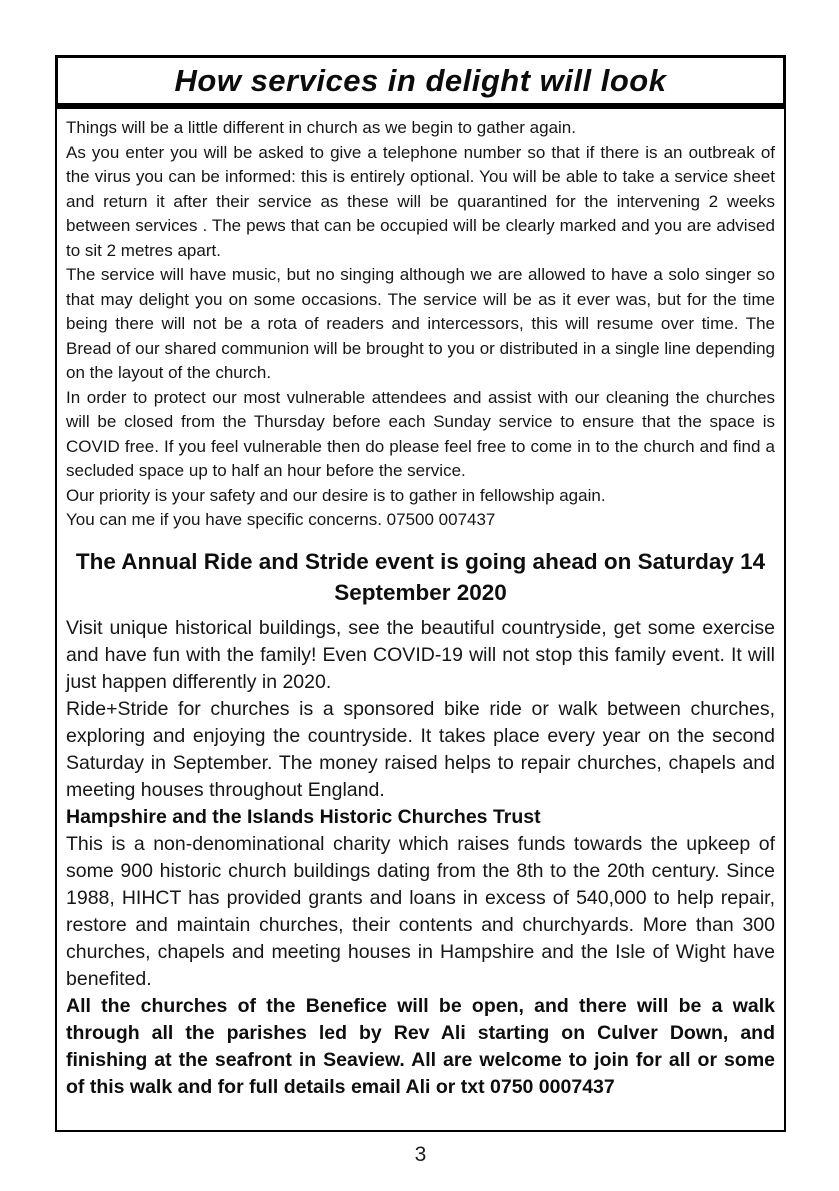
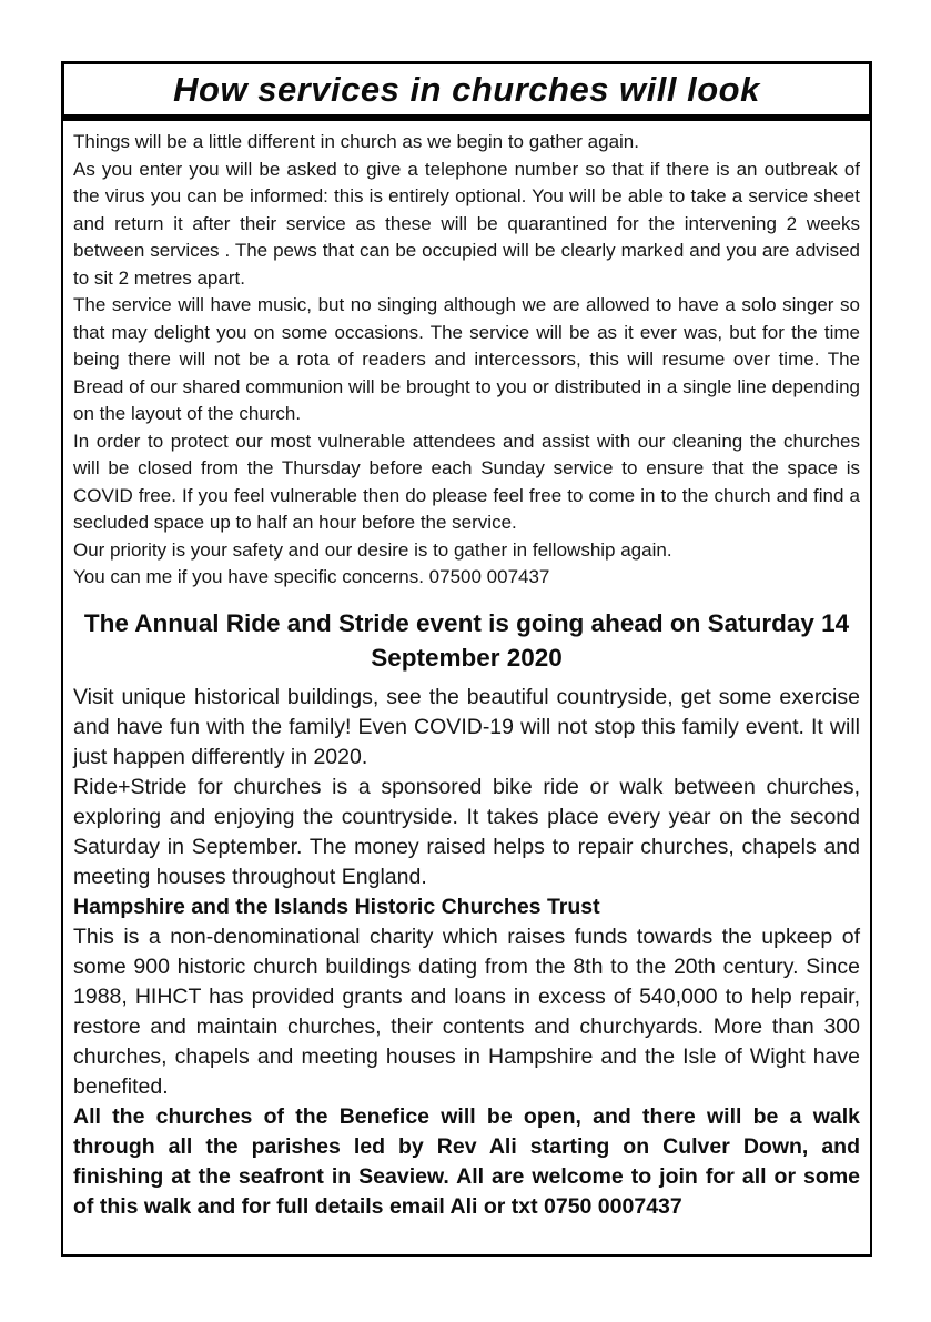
- How services in delight will look
+ How services in churches will look
  Things will be a little different in church as we begin to gather again.
  As you enter you will be asked to give a telephone number so that if there is an outbreak of the virus you can be informed: this is entirely optional. You will be able to take a service sheet and return it after their service as these will be quarantined for the intervening 2 weeks between services . The pews that can be occupied will be clearly marked and you are advised to sit 2 metres apart.
  The service will have music, but no singing although we are allowed to have a solo singer so that may delight you on some occasions. The service will be as it ever was, but for the time being there will not be a rota of readers and intercessors, this will resume over time. The Bread of our shared communion will be brought to you or distributed in a single line depending on the layout of the church.
  In order to protect our most vulnerable attendees and assist with our cleaning the churches will be closed from the Thursday before each Sunday service to ensure that the space is COVID free. If you feel vulnerable then do please feel free to come in to the church and find a secluded space up to half an hour before the service.
  Our priority is your safety and our desire is to gather in fellowship again.
  You can me if you have specific concerns. 07500 007437
  The Annual Ride and Stride event is going ahead on Saturday 14 September 2020
  Visit unique historical buildings, see the beautiful countryside, get some exercise and have fun with the family! Even COVID-19 will not stop this family event. It will just happen differently in 2020.
  Ride+Stride for churches is a sponsored bike ride or walk between churches, exploring and enjoying the countryside. It takes place every year on the second Saturday in September. The money raised helps to repair churches, chapels and meeting houses throughout England.
  Hampshire and the Islands Historic Churches Trust
  This is a non-denominational charity which raises funds towards the upkeep of some 900 historic church buildings dating from the 8th to the 20th century. Since 1988, HIHCT has provided grants and loans in excess of 540,000 to help repair, restore and maintain churches, their contents and churchyards. More than 300 churches, chapels and meeting houses in Hampshire and the Isle of Wight have benefited.
  All the churches of the Benefice will be open, and there will be a walk through all the parishes led by Rev Ali starting on Culver Down, and finishing at the seafront in Seaview. All are welcome to join for all or some of this walk and for full details email Ali or txt 0750 0007437
- 3
